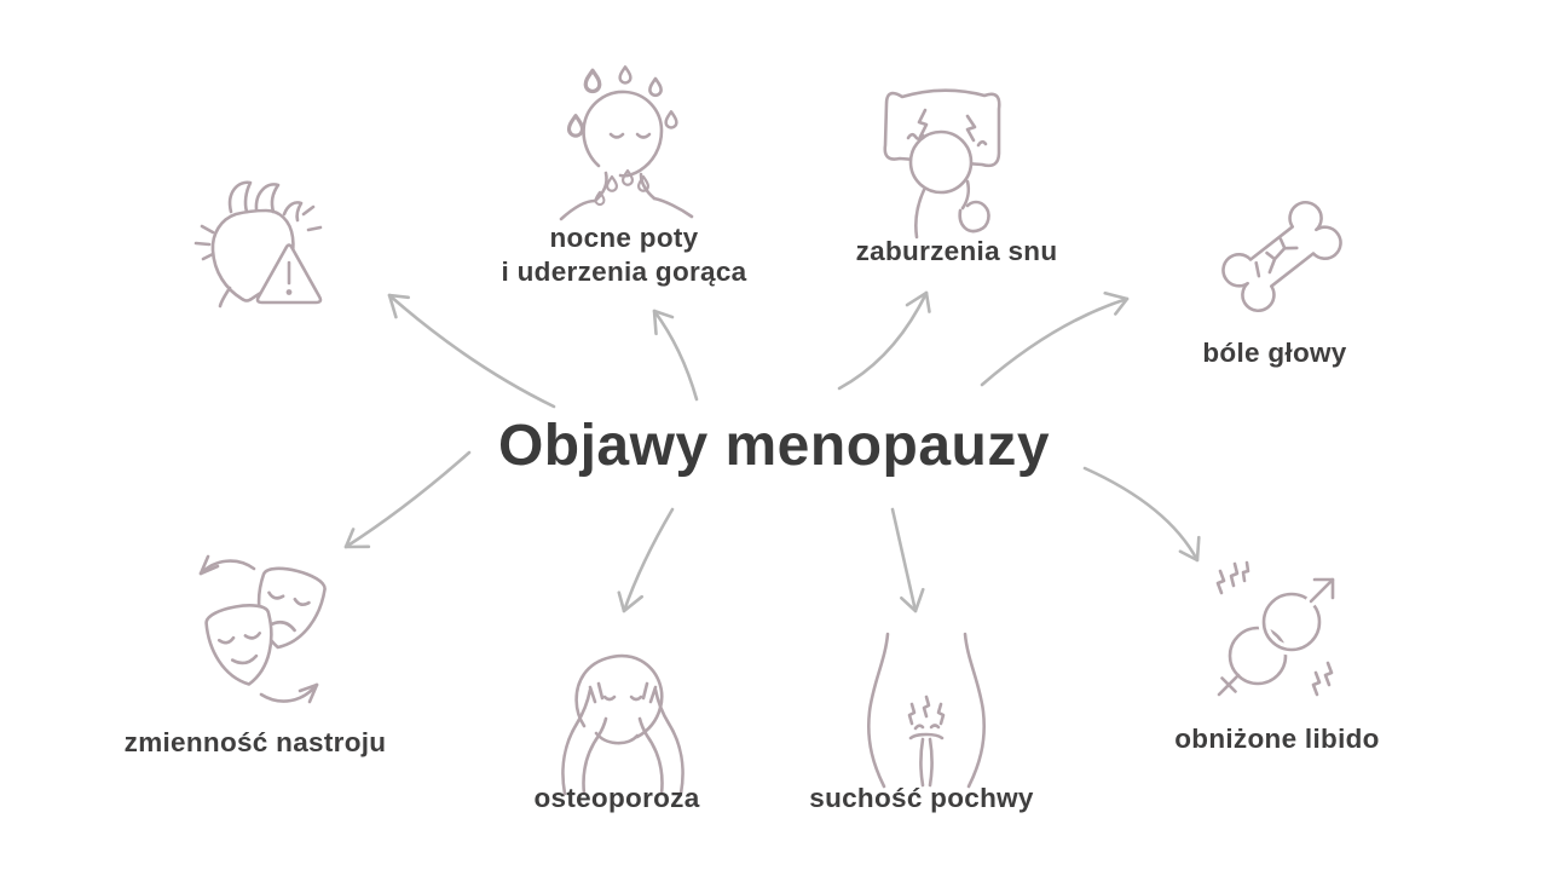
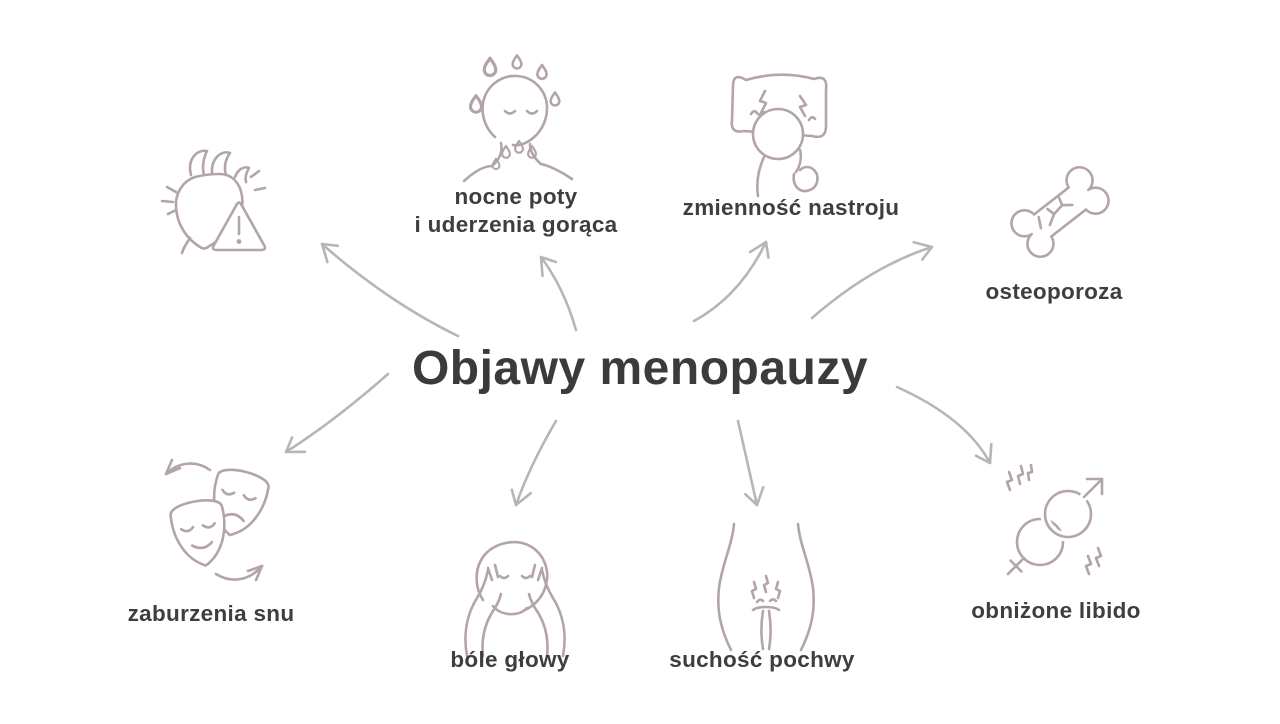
  Objawy menopauzy
  nocne poty
  i uderzenia gorąca
- zaburzenia snu
+ zmienność nastroju
- bóle głowy
+ osteoporoza
- zmienność nastroju
+ zaburzenia snu
- osteoporoza
+ bóle głowy
  suchość pochwy
  obniżone libido
